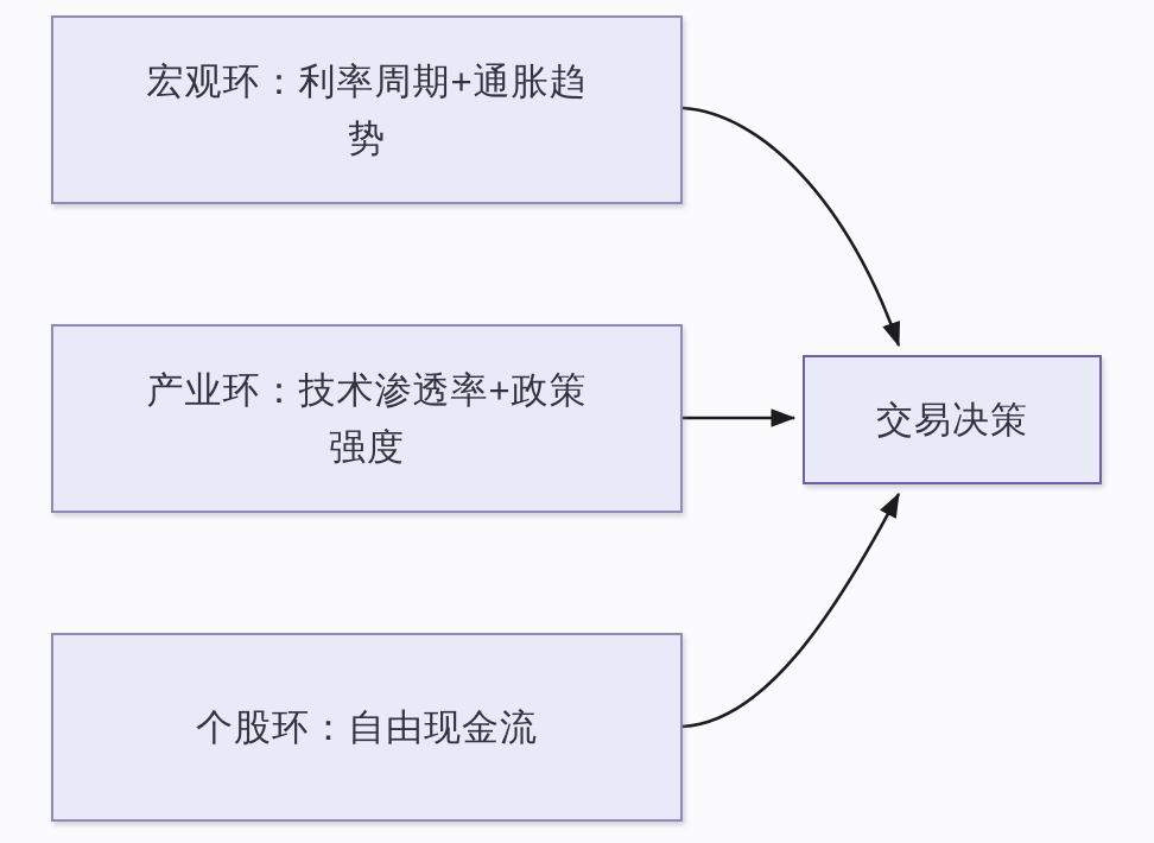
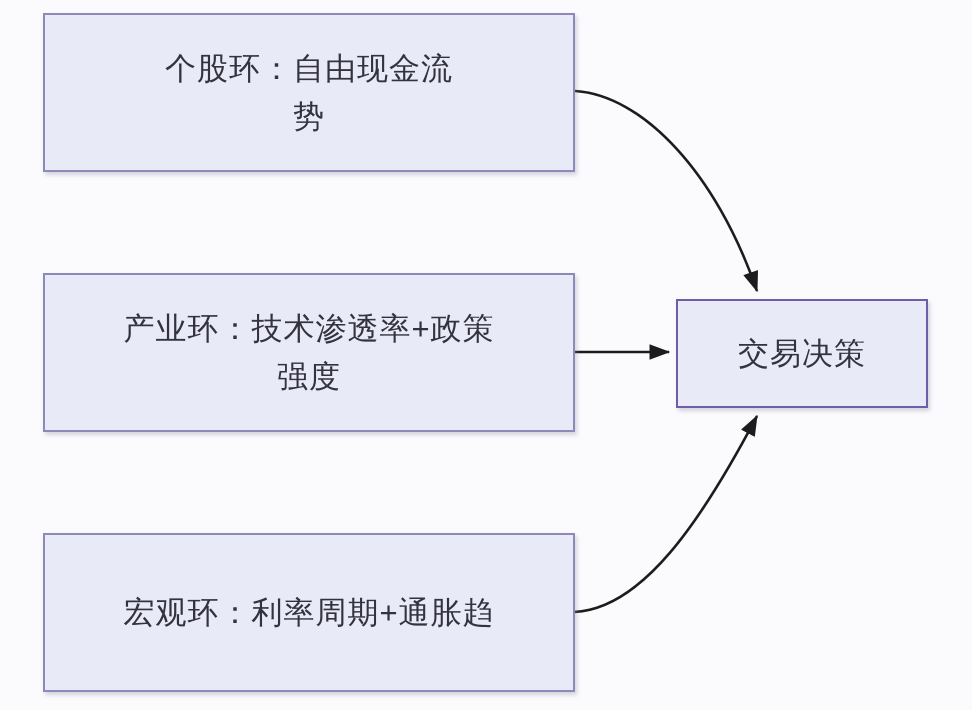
- 宏观环：利率周期+通胀趋
+ 个股环：自由现金流
  势
  产业环：技术渗透率+政策
  强度
- 个股环：自由现金流
+ 宏观环：利率周期+通胀趋
  交易决策
